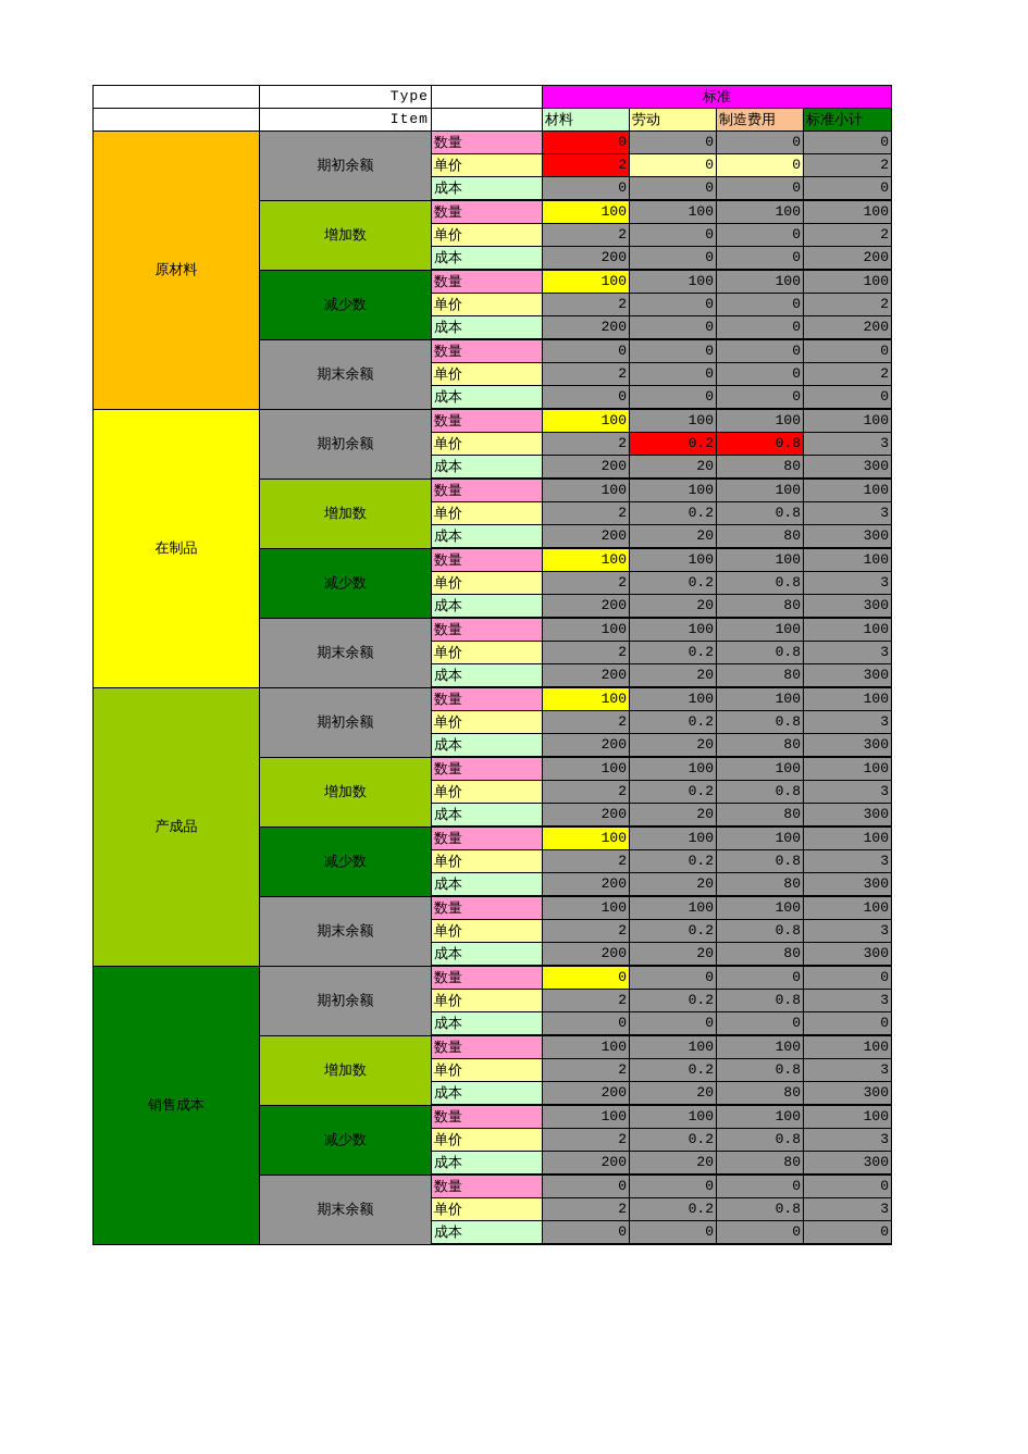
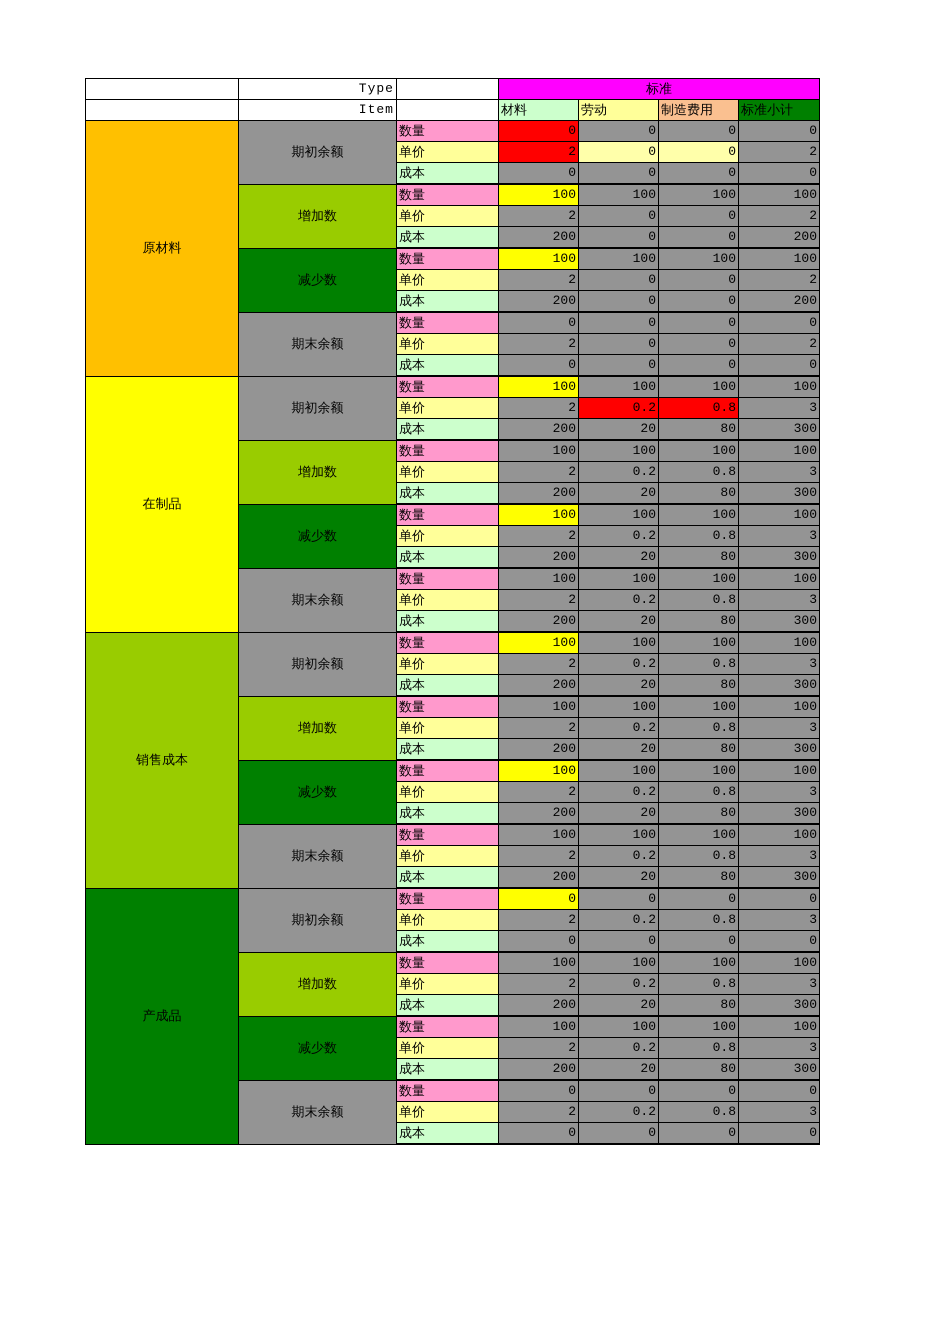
  	Type		标准
  	Item		材料	劳动	制造费用	标准小计
  原材料	期初余额	数量	0	0	0	0
  单价	2	0	0	2
  成本	0	0	0	0
  增加数	数量	100	100	100	100
  单价	2	0	0	2
  成本	200	0	0	200
  减少数	数量	100	100	100	100
  单价	2	0	0	2
  成本	200	0	0	200
  期末余额	数量	0	0	0	0
  单价	2	0	0	2
  成本	0	0	0	0
  在制品	期初余额	数量	100	100	100	100
  单价	2	0.2	0.8	3
  成本	200	20	80	300
  增加数	数量	100	100	100	100
  单价	2	0.2	0.8	3
  成本	200	20	80	300
  减少数	数量	100	100	100	100
  单价	2	0.2	0.8	3
  成本	200	20	80	300
  期末余额	数量	100	100	100	100
  单价	2	0.2	0.8	3
  成本	200	20	80	300
- 产成品	期初余额	数量	100	100	100	100
+ 销售成本	期初余额	数量	100	100	100	100
  单价	2	0.2	0.8	3
  成本	200	20	80	300
  增加数	数量	100	100	100	100
  单价	2	0.2	0.8	3
  成本	200	20	80	300
  减少数	数量	100	100	100	100
  单价	2	0.2	0.8	3
  成本	200	20	80	300
  期末余额	数量	100	100	100	100
  单价	2	0.2	0.8	3
  成本	200	20	80	300
- 销售成本	期初余额	数量	0	0	0	0
+ 产成品	期初余额	数量	0	0	0	0
  单价	2	0.2	0.8	3
  成本	0	0	0	0
  增加数	数量	100	100	100	100
  单价	2	0.2	0.8	3
  成本	200	20	80	300
  减少数	数量	100	100	100	100
  单价	2	0.2	0.8	3
  成本	200	20	80	300
  期末余额	数量	0	0	0	0
  单价	2	0.2	0.8	3
  成本	0	0	0	0
